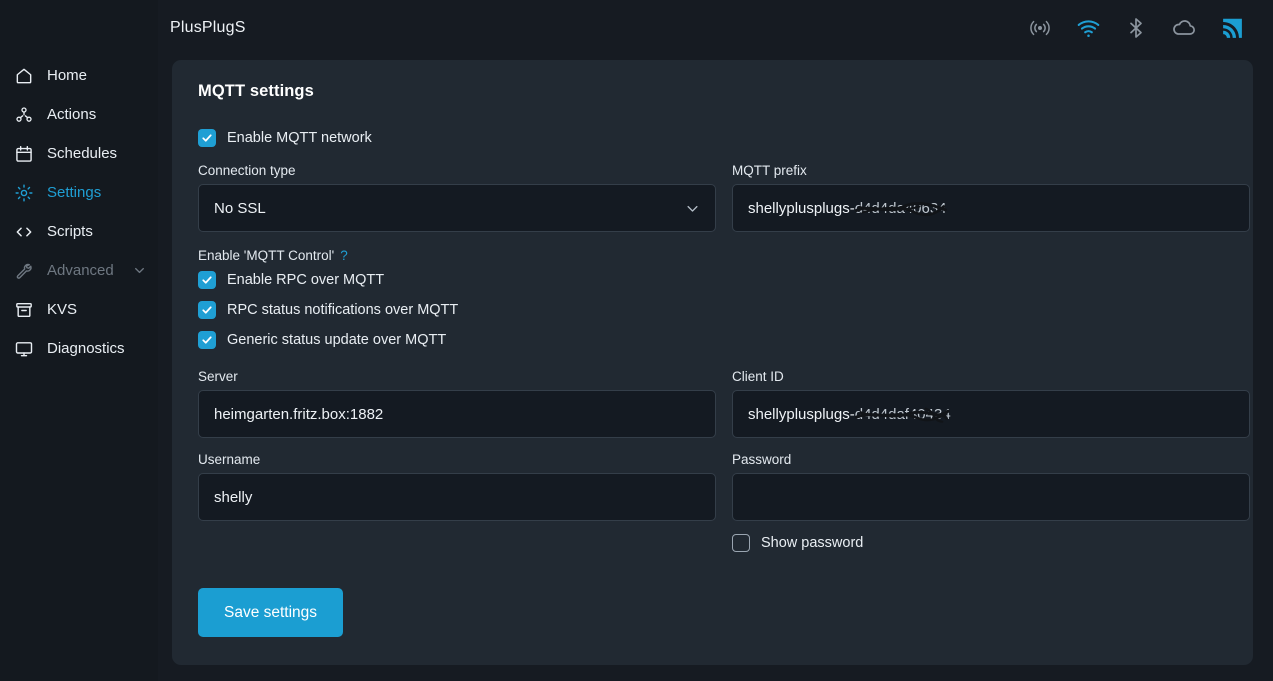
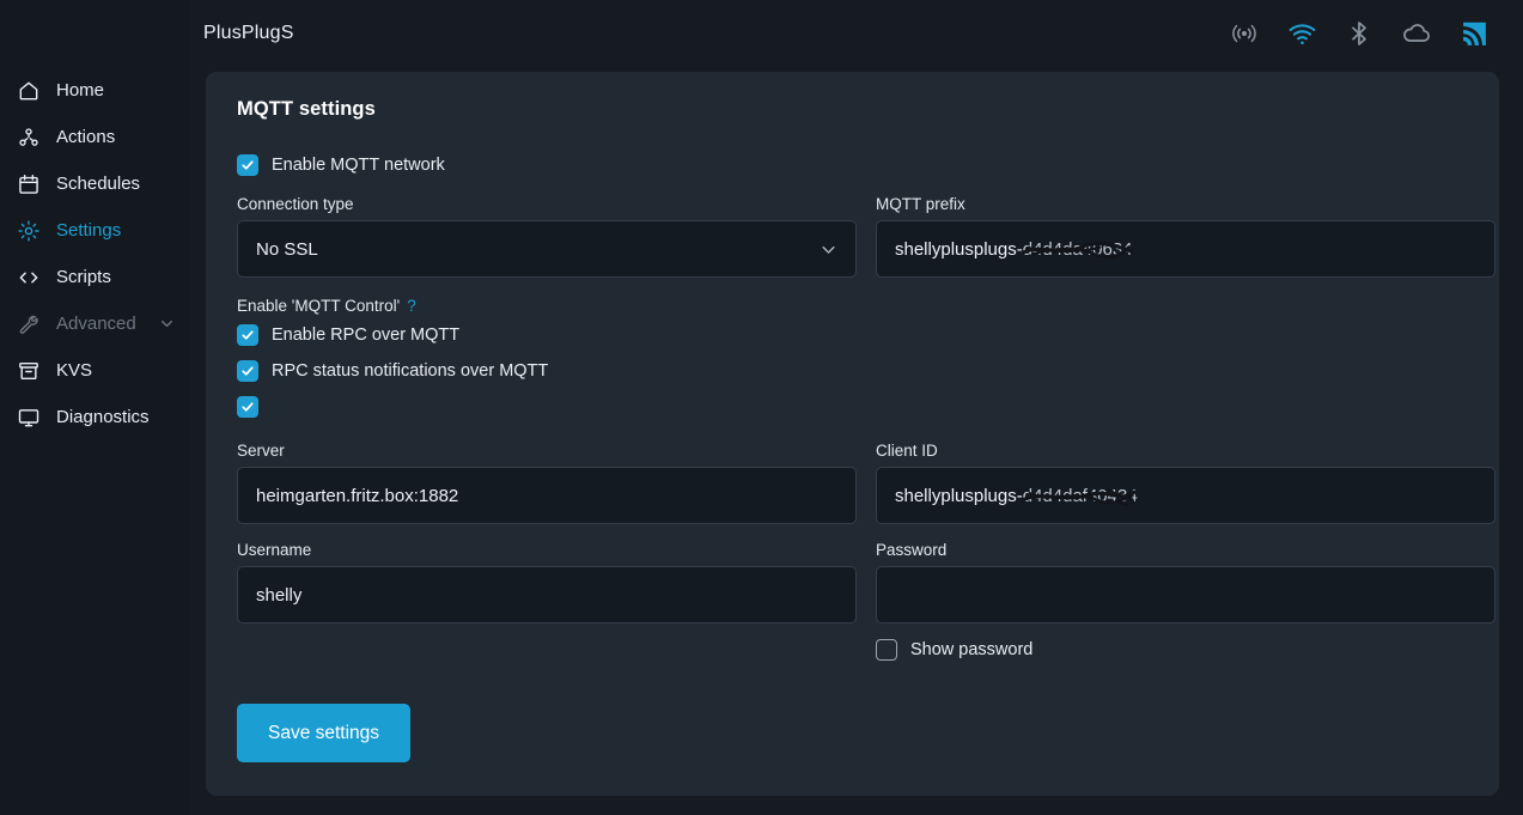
  Home
  Actions
  Schedules
  Settings
  Scripts
  Advanced
  KVS
  Diagnostics
  PlusPlugS
  MQTT settings
  Enable MQTT network
  Connection type
  No SSL
  MQTT prefix
  shellyplusplugs-
  Enable 'MQTT Control' ?
  Enable RPC over MQTT
  RPC status notifications over MQTT
- Generic status update over MQTT
  Server
  heimgarten.fritz.box:1882
  Client ID
  shellyplusplugs-
  Username
  shelly
  Password
  Show password
  Save settings
